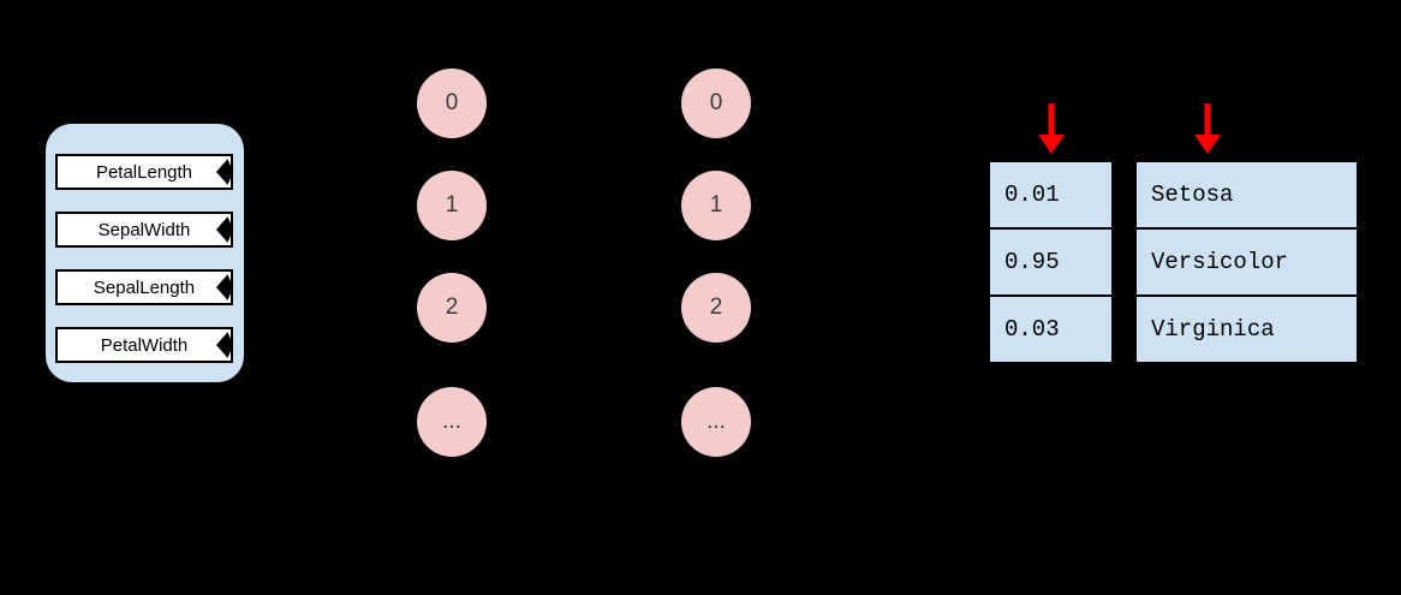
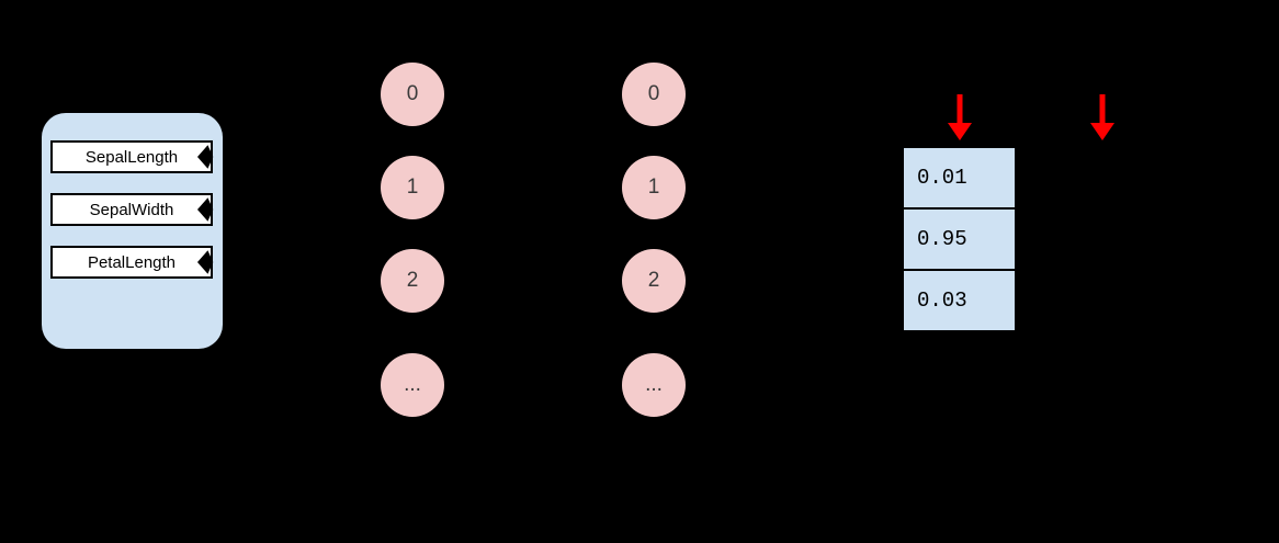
- PetalLength
+ SepalLength
  SepalWidth
- SepalLength
+ PetalLength
- PetalWidth
  0
  1
  2
  ...
  0
  1
  2
  ...
  0.01
  0.95
  0.03
- Setosa
- Versicolor
- Virginica
